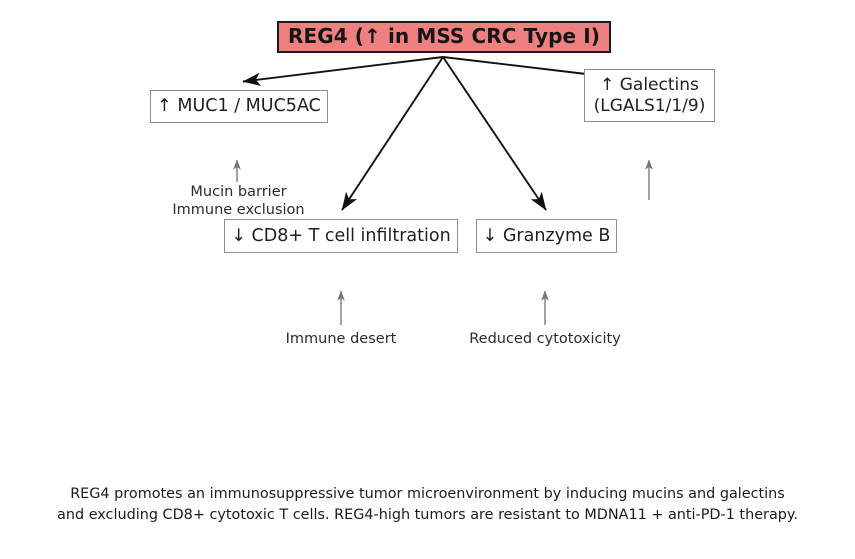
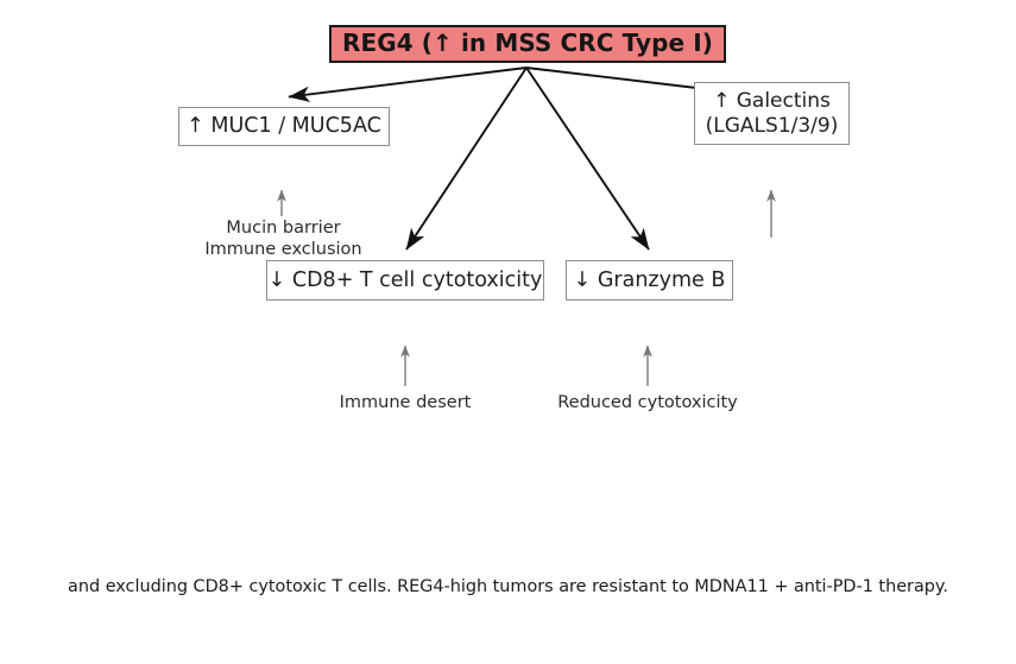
  REG4 (↑ in MSS CRC Type I)
  ↑ MUC1 / MUC5AC
  ↑ Galectins
- (LGALS1/1/9)
+ (LGALS1/3/9)
- ↓ CD8+ T cell infiltration
+ ↓ CD8+ T cell cytotoxicity
  ↓ Granzyme B
  Mucin barrier
  Immune exclusion
  Immune desert
  Reduced cytotoxicity
- REG4 promotes an immunosuppressive tumor microenvironment by inducing mucins and galectins
  and excluding CD8+ cytotoxic T cells. REG4-high tumors are resistant to MDNA11 + anti-PD-1 therapy.
